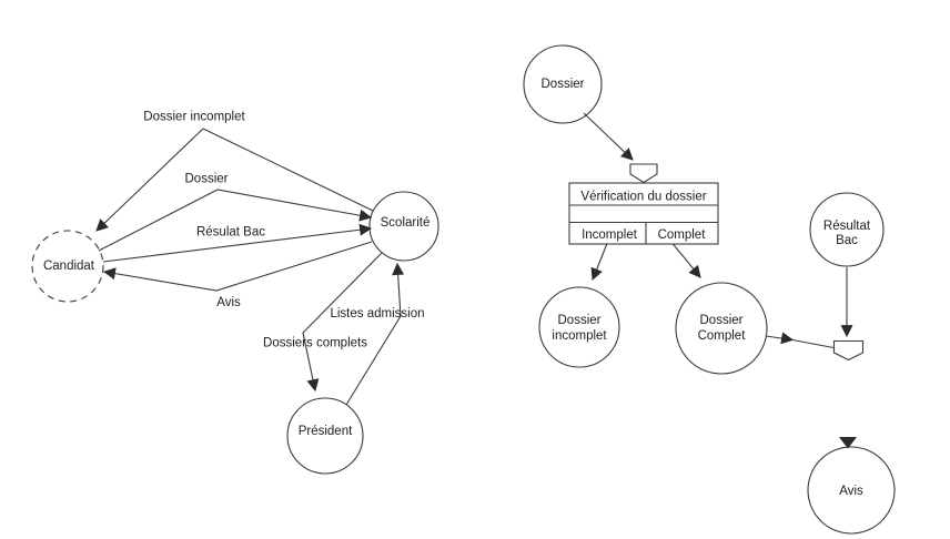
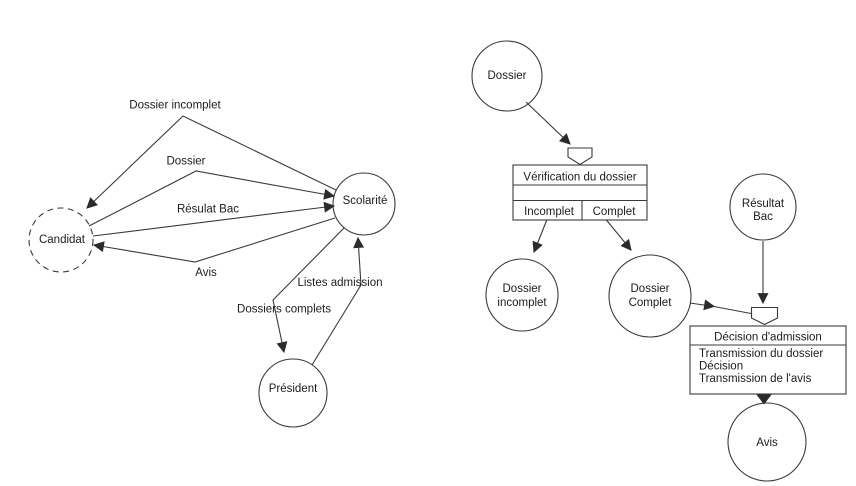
  Candidat
  Scolarité
  Président
  Dossier incomplet
  Dossier
  Résulat Bac
  Avis
  Dossiers complets
  Listes admission
  Vérification du dossier
  Incomplet
  Complet
+ Décision d'admission
+ Transmission du dossier
+ Décision
+ Transmission de l'avis
  Dossier
  Dossier
  incomplet
  Dossier
  Complet
  Résultat
  Bac
  Avis
